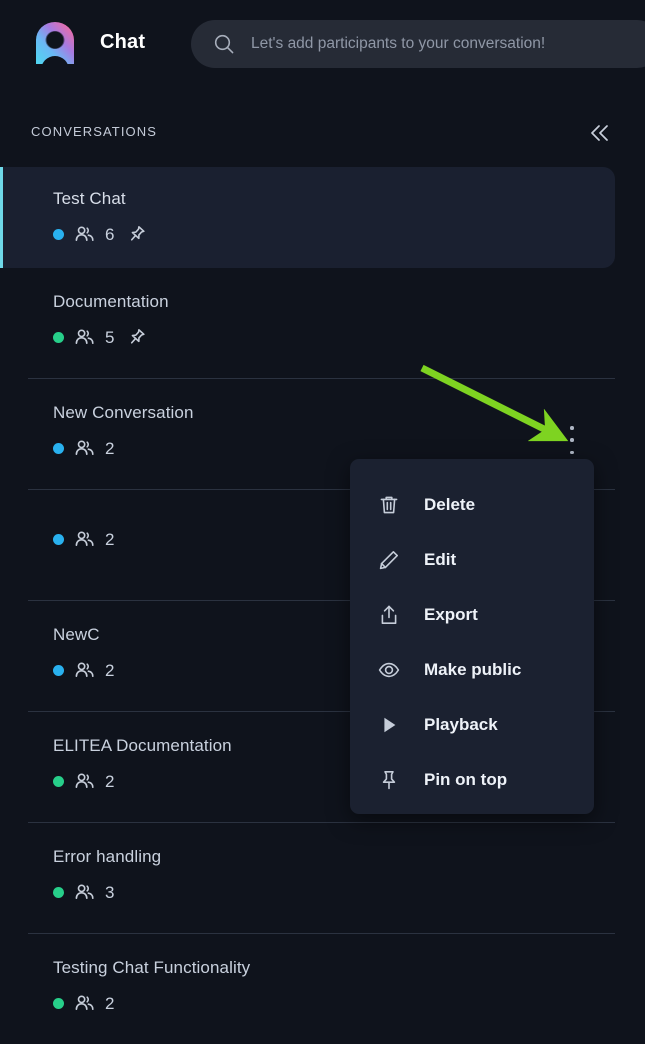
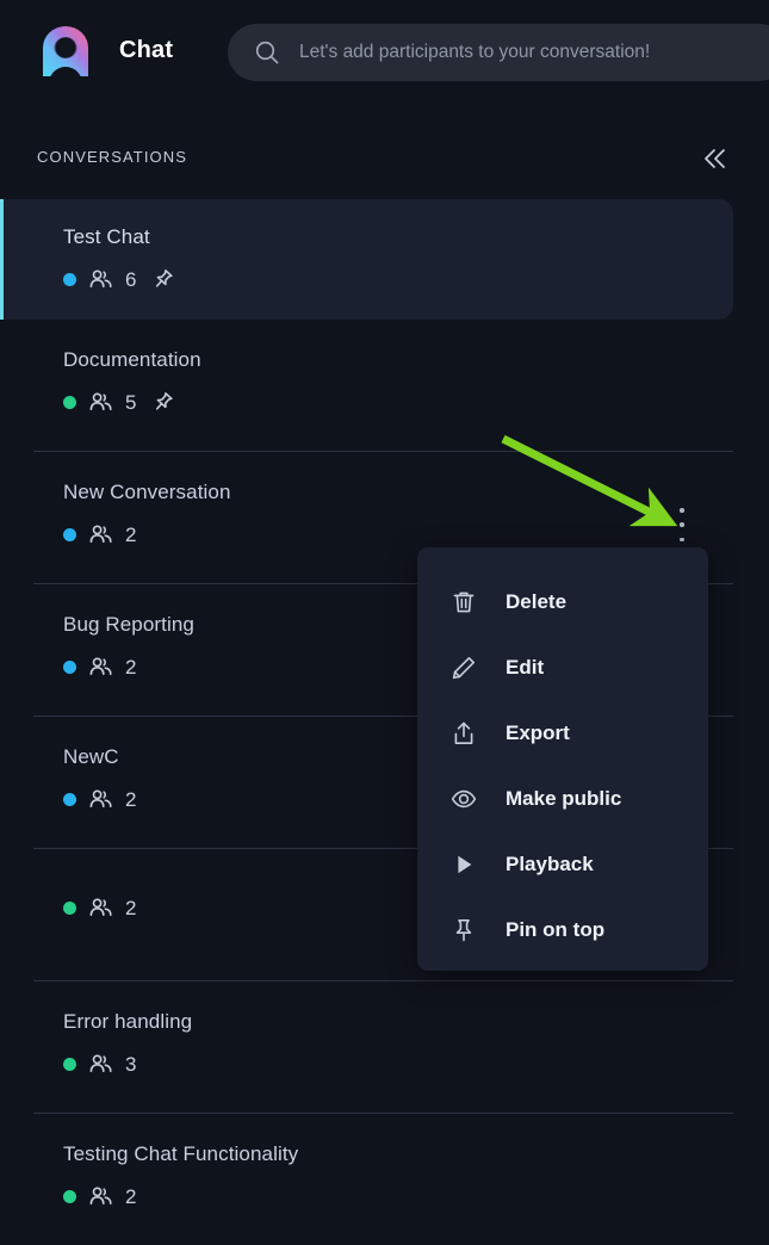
  Chat
  Let's add participants to your conversation!
  CONVERSATIONS
  Test Chat
  6
  Documentation
  5
  New Conversation
  2
+ Bug Reporting
  2
  NewC
  2
- ELITEA Documentation
  2
  Error handling
  3
  Testing Chat Functionality
  2
  Delete
  Edit
  Export
  Make public
  Playback
  Pin on top
